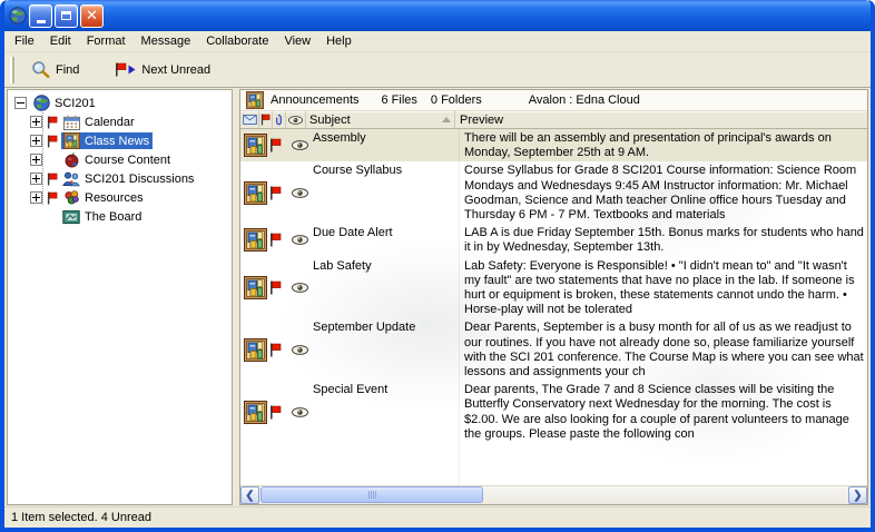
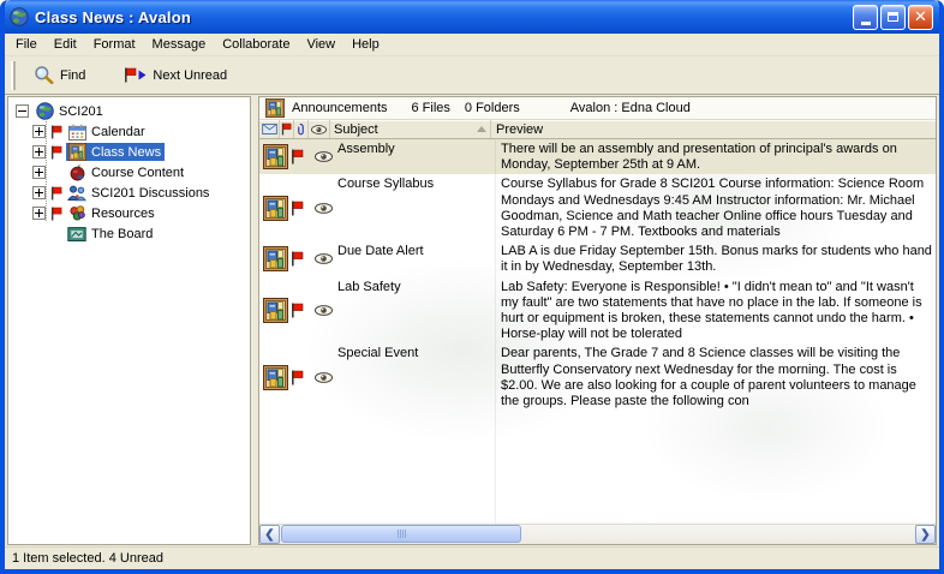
+ Class News : Avalon
  ✕
  File
  Edit
  Format
  Message
  Collaborate
  View
  Help
  Find
  Next Unread
  SCI201
  Calendar
  Class News
  Course Content
  SCI201 Discussions
  Resources
  The Board
  Announcements
  6 Files
  0 Folders
  Avalon : Edna Cloud
  Subject
  Preview
  Assembly
  There will be an assembly and presentation of principal's awards on Monday, September 25th at 9 AM.
  Course Syllabus
- Course Syllabus for Grade 8 SCI201 Course information: Science Room Mondays and Wednesdays 9:45 AM Instructor information: Mr. Michael Goodman, Science and Math teacher Online office hours Tuesday and Thursday 6 PM - 7 PM. Textbooks and materials
+ Course Syllabus for Grade 8 SCI201 Course information: Science Room Mondays and Wednesdays 9:45 AM Instructor information: Mr. Michael Goodman, Science and Math teacher Online office hours Tuesday and Saturday 6 PM - 7 PM. Textbooks and materials
  Due Date Alert
  LAB A is due Friday September 15th. Bonus marks for students who hand it in by Wednesday, September 13th.
  Lab Safety
  Lab Safety: Everyone is Responsible! • "I didn't mean to" and "It wasn't my fault" are two statements that have no place in the lab. If someone is hurt or equipment is broken, these statements cannot undo the harm. • Horse-play will not be tolerated
- September Update
- Dear Parents, September is a busy month for all of us as we readjust to our routines. If you have not already done so, please familiarize yourself with the SCI 201 conference. The Course Map is where you can see what lessons and assignments your ch
  Special Event
  Dear parents, The Grade 7 and 8 Science classes will be visiting the Butterfly Conservatory next Wednesday for the morning. The cost is $2.00. We are also looking for a couple of parent volunteers to manage the groups. Please paste the following con
  ❮
  ❯
  1 Item selected. 4 Unread
